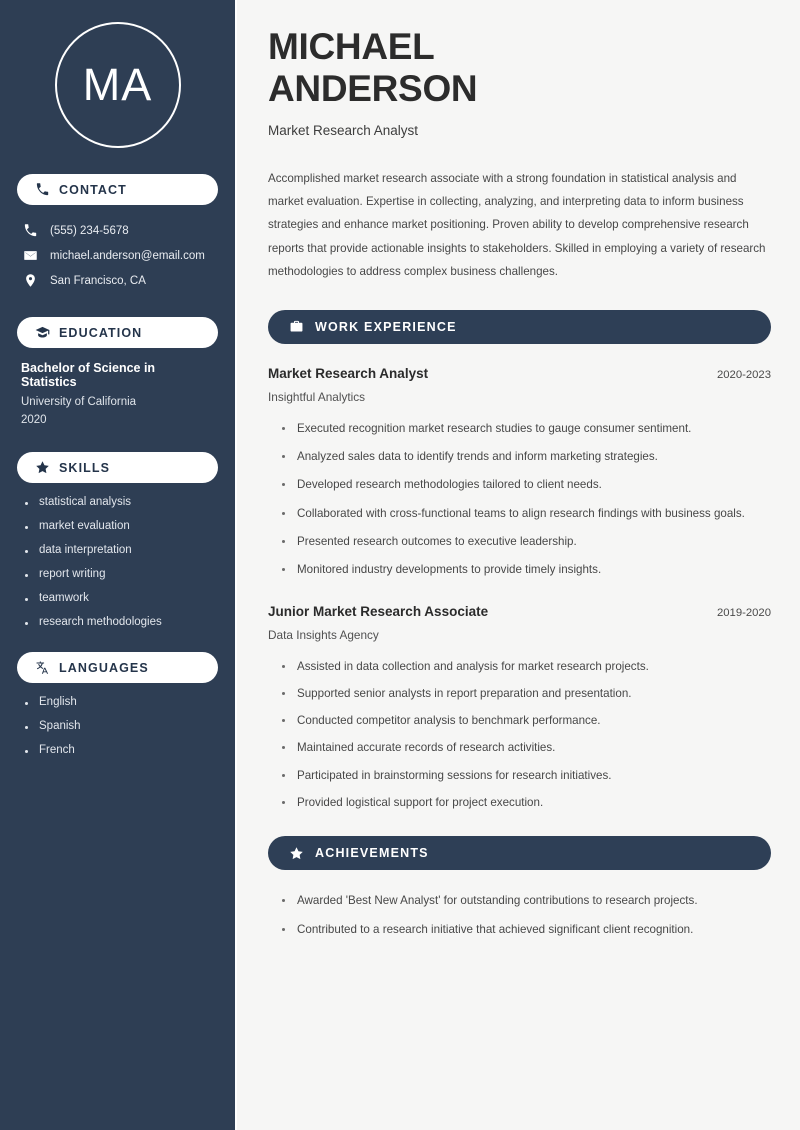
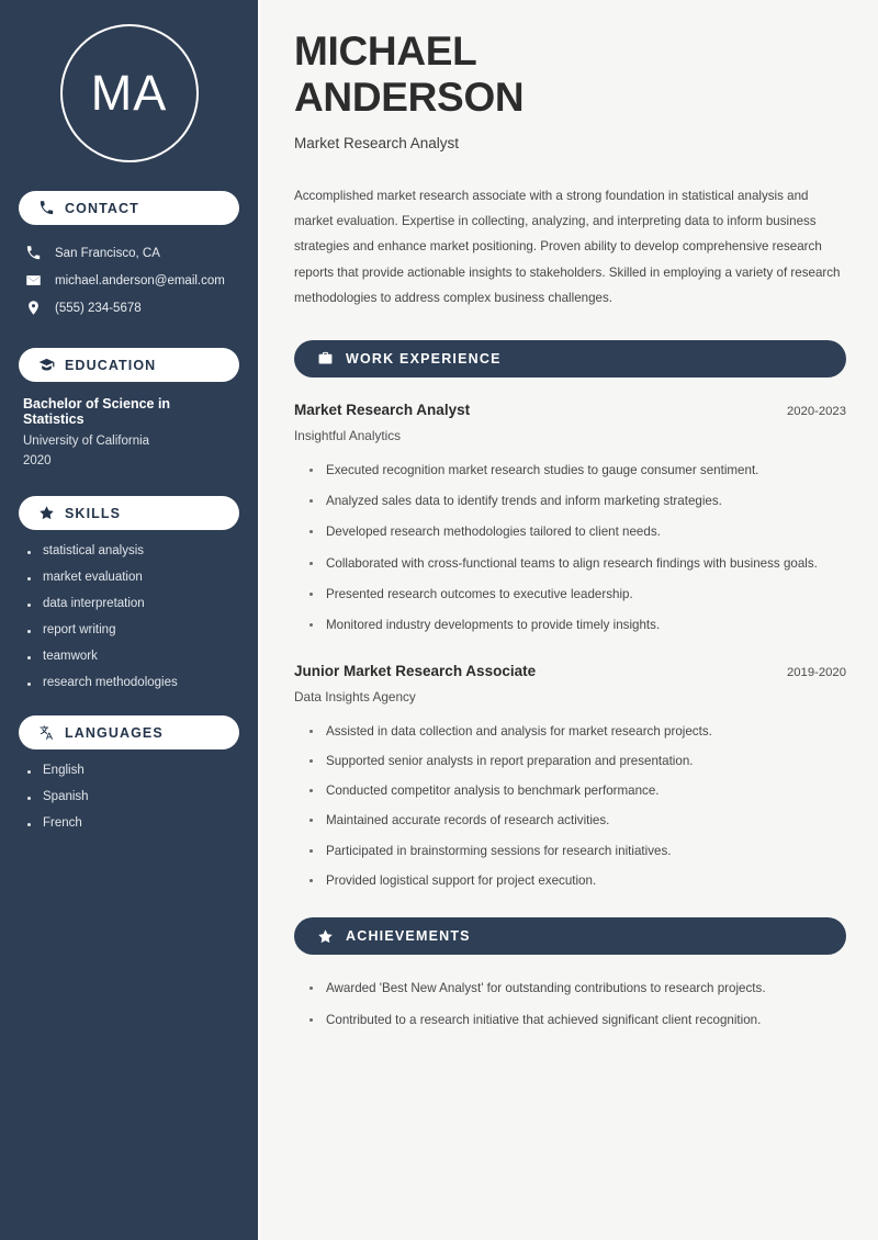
  MA
  CONTACT
- (555) 234-5678
+ San Francisco, CA
  michael.anderson@email.com
- San Francisco, CA
+ (555) 234-5678
  EDUCATION
  Bachelor of Science in Statistics
  University of California
  2020
  SKILLS
  statistical analysis
  market evaluation
  data interpretation
  report writing
  teamwork
  research methodologies
  LANGUAGES
  English
  Spanish
  French
  MICHAEL
  ANDERSON
  Market Research Analyst
  Accomplished market research associate with a strong foundation in statistical analysis and market evaluation. Expertise in collecting, analyzing, and interpreting data to inform business strategies and enhance market positioning. Proven ability to develop comprehensive research reports that provide actionable insights to stakeholders. Skilled in employing a variety of research methodologies to address complex business challenges.
  WORK EXPERIENCE
  Market Research Analyst
  2020-2023
  Insightful Analytics
  Executed recognition market research studies to gauge consumer sentiment.
  Analyzed sales data to identify trends and inform marketing strategies.
  Developed research methodologies tailored to client needs.
  Collaborated with cross-functional teams to align research findings with business goals.
  Presented research outcomes to executive leadership.
  Monitored industry developments to provide timely insights.
  Junior Market Research Associate
  2019-2020
  Data Insights Agency
  Assisted in data collection and analysis for market research projects.
  Supported senior analysts in report preparation and presentation.
  Conducted competitor analysis to benchmark performance.
  Maintained accurate records of research activities.
  Participated in brainstorming sessions for research initiatives.
  Provided logistical support for project execution.
  ACHIEVEMENTS
  Awarded 'Best New Analyst' for outstanding contributions to research projects.
  Contributed to a research initiative that achieved significant client recognition.
